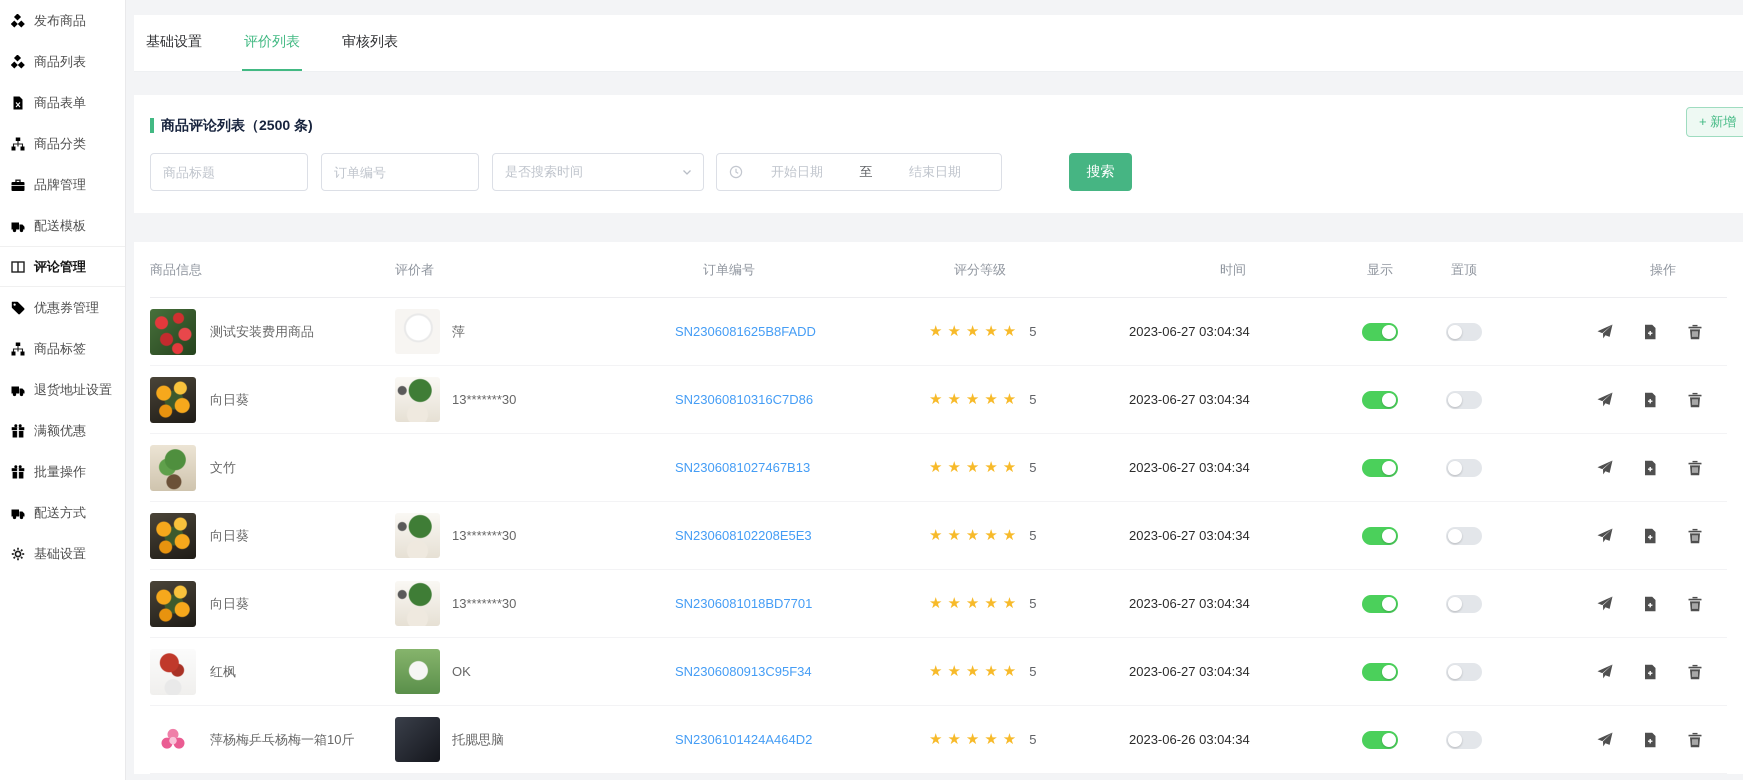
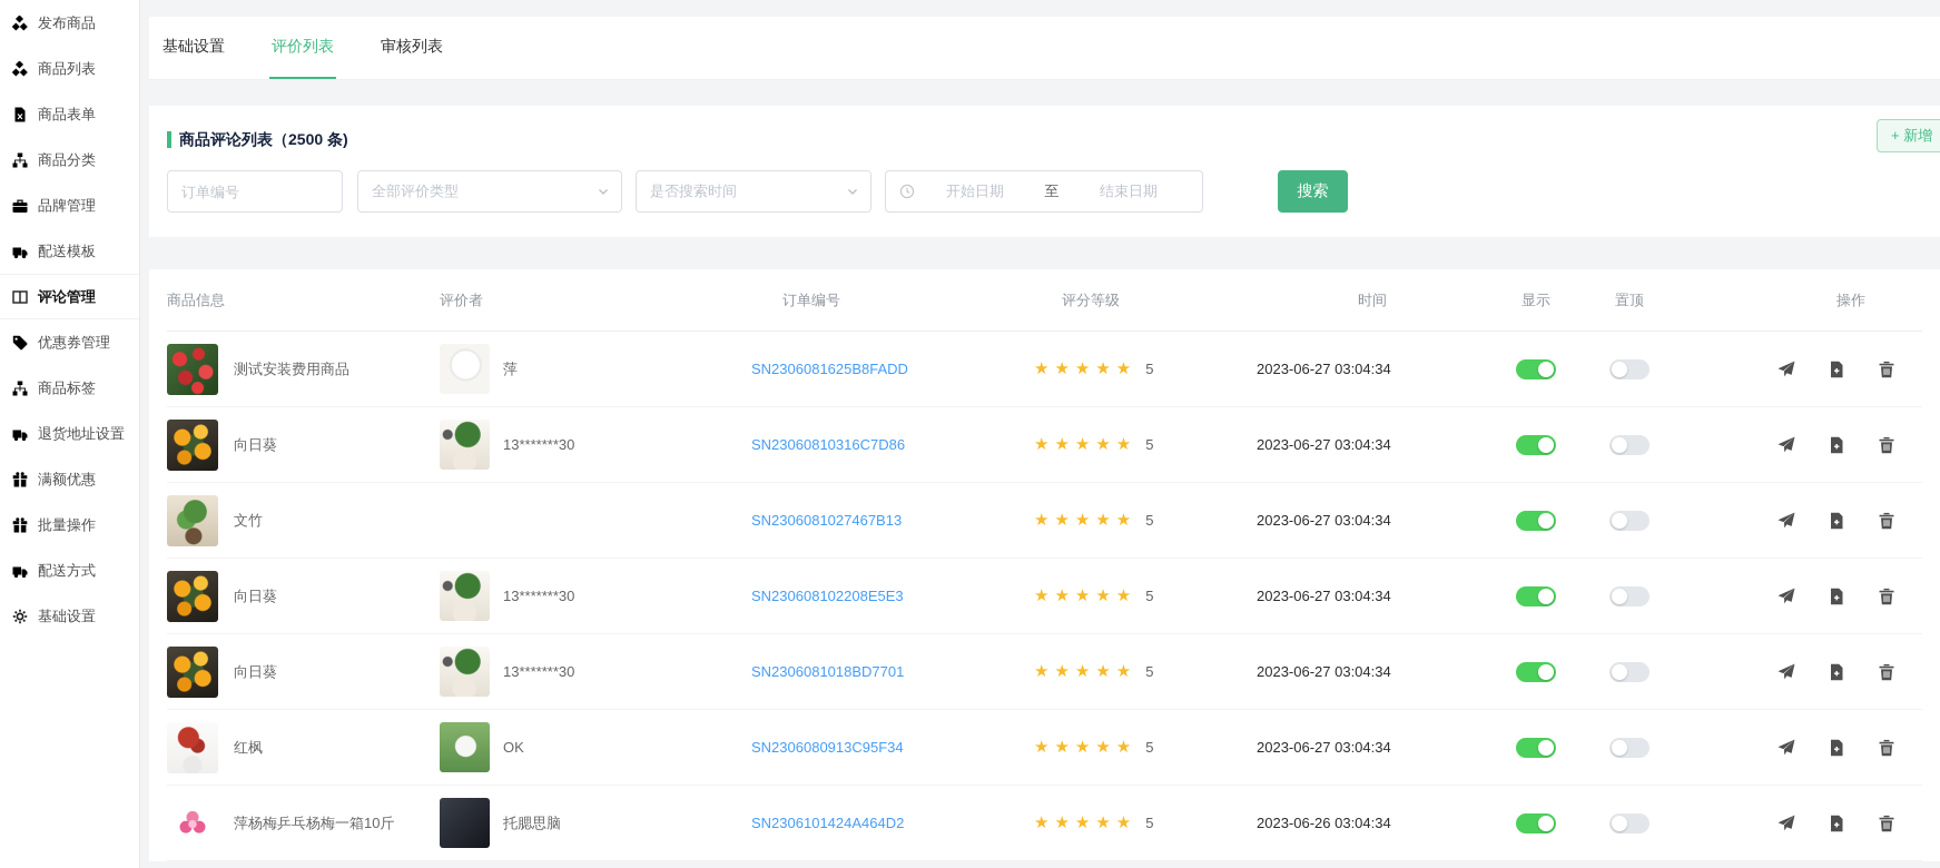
  发布商品
  商品列表
  商品表单
  商品分类
  品牌管理
  配送模板
  评论管理
  优惠券管理
  商品标签
  退货地址设置
  满额优惠
  批量操作
  配送方式
  基础设置
  基础设置
  评价列表
  审核列表
  商品评论列表（2500 条)
  + 新增
- 商品标题
  订单编号
+ 全部评价类型
  是否搜索时间
  开始日期
  至
  结束日期
  搜索
  商品信息
  评价者
  订单编号
  评分等级
  时间
  显示
  置顶
  操作
  测试安装费用商品
  萍
  SN2306081625B8FADD
  ★★★★★
  5
  2023-06-27 03:04:34
  向日葵
  13*******30
  SN23060810316C7D86
  ★★★★★
  5
  2023-06-27 03:04:34
  文竹
  SN2306081027467B13
  ★★★★★
  5
  2023-06-27 03:04:34
  向日葵
  13*******30
  SN230608102208E5E3
  ★★★★★
  5
  2023-06-27 03:04:34
  向日葵
  13*******30
  SN2306081018BD7701
  ★★★★★
  5
  2023-06-27 03:04:34
  红枫
  OK
  SN2306080913C95F34
  ★★★★★
  5
  2023-06-27 03:04:34
  萍杨梅乒乓杨梅一箱10斤
  托腮思脑
  SN2306101424A464D2
  ★★★★★
  5
  2023-06-26 03:04:34
